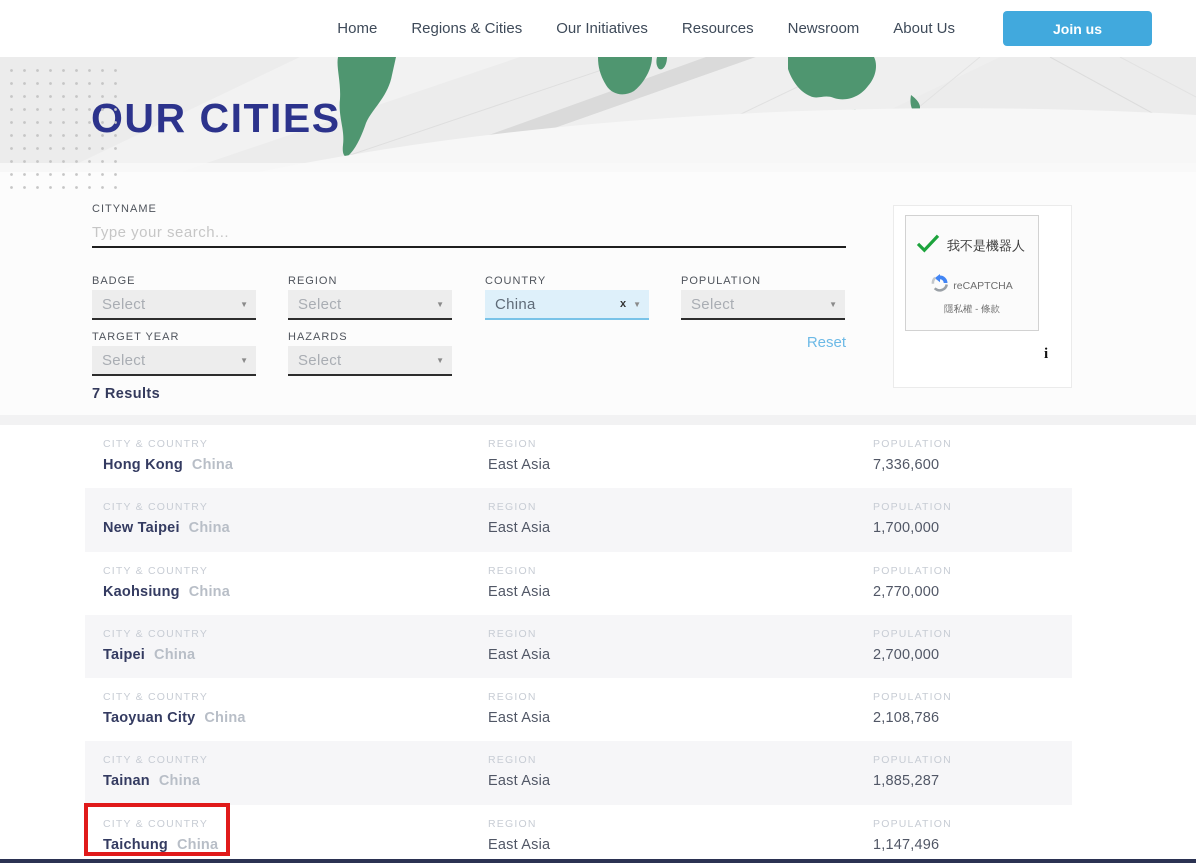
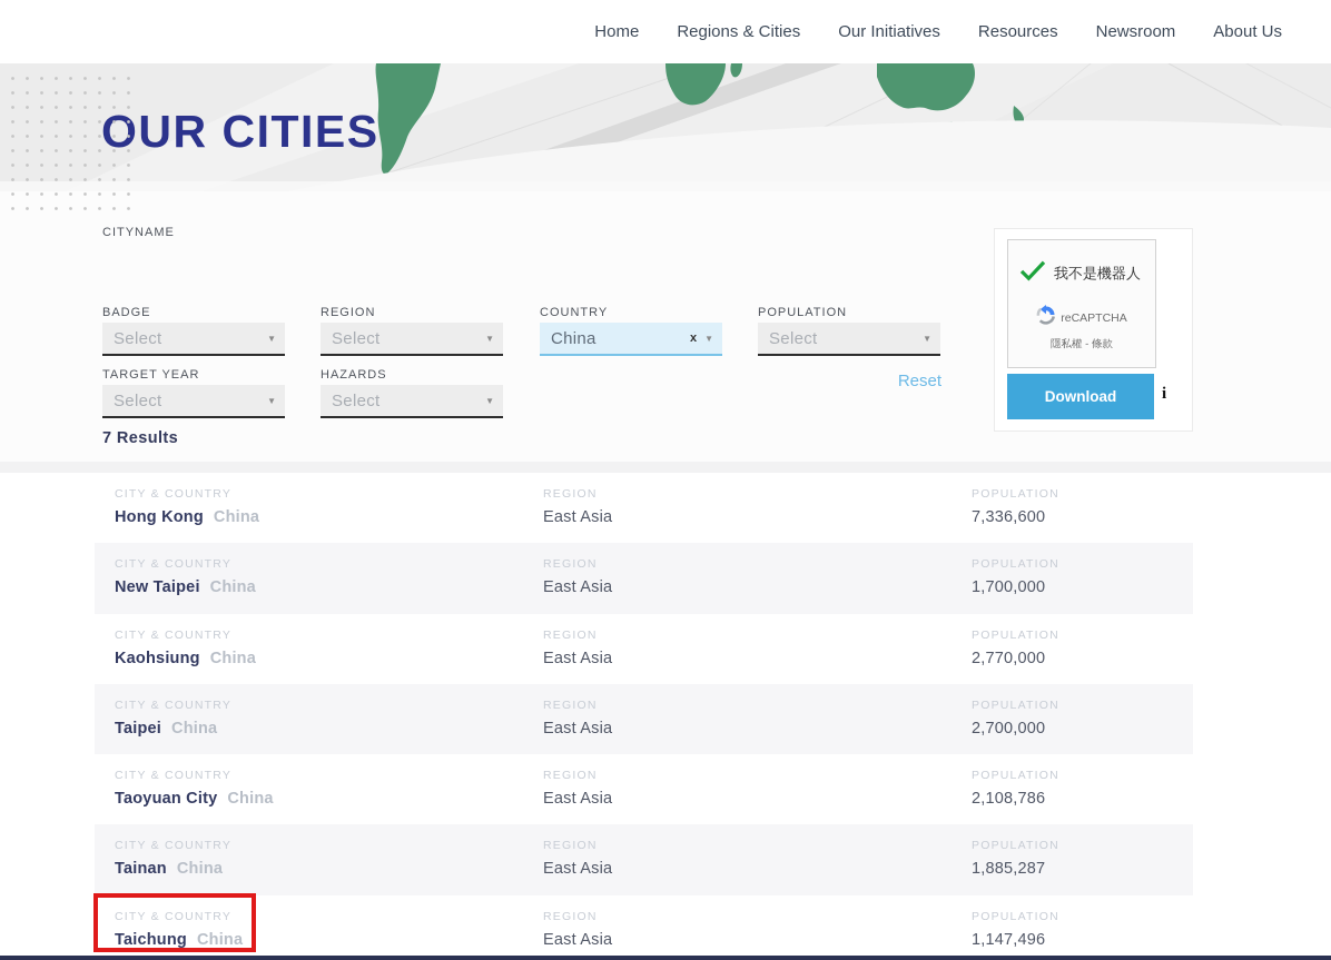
  Home
  Regions & Cities
  Our Initiatives
  Resources
  Newsroom
  About Us
- Join us
  UR CITIES
  CITYNAME
- Type your search...
  BADGE
  Select
  ▼
  REGION
  Select
  ▼
  COUNTRY
  China
  x
  ▼
  POPULATION
  Select
  ▼
  TARGET YEAR
  Select
  ▼
  HAZARDS
  Select
  ▼
  Reset
  7 Results
  我不是機器人
  reCAPTCHA
  隱私權 - 條款
+ Download
  i
  CITY & COUNTRY
  Hong Kong China
  REGION
  East Asia
  POPULATION
  7,336,600
  CITY & COUNTRY
  New Taipei China
  REGION
  East Asia
  POPULATION
  1,700,000
  CITY & COUNTRY
  Kaohsiung China
  REGION
  East Asia
  POPULATION
  2,770,000
  CITY & COUNTRY
  Taipei China
  REGION
  East Asia
  POPULATION
  2,700,000
  CITY & COUNTRY
  Taoyuan City China
  REGION
  East Asia
  POPULATION
  2,108,786
  CITY & COUNTRY
  Tainan China
  REGION
  East Asia
  POPULATION
  1,885,287
  CITY & COUNTRY
  Taichung China
  REGION
  East Asia
  POPULATION
  1,147,496
